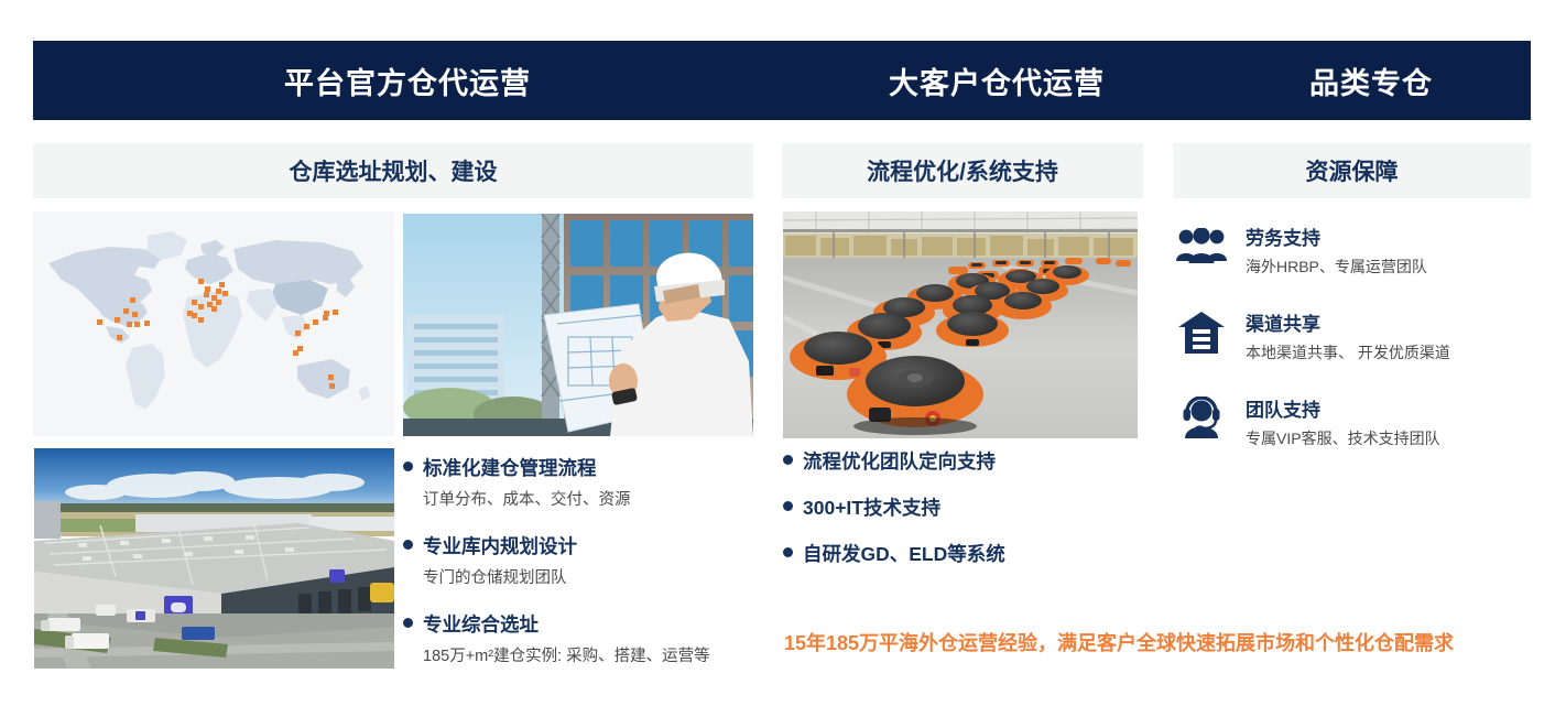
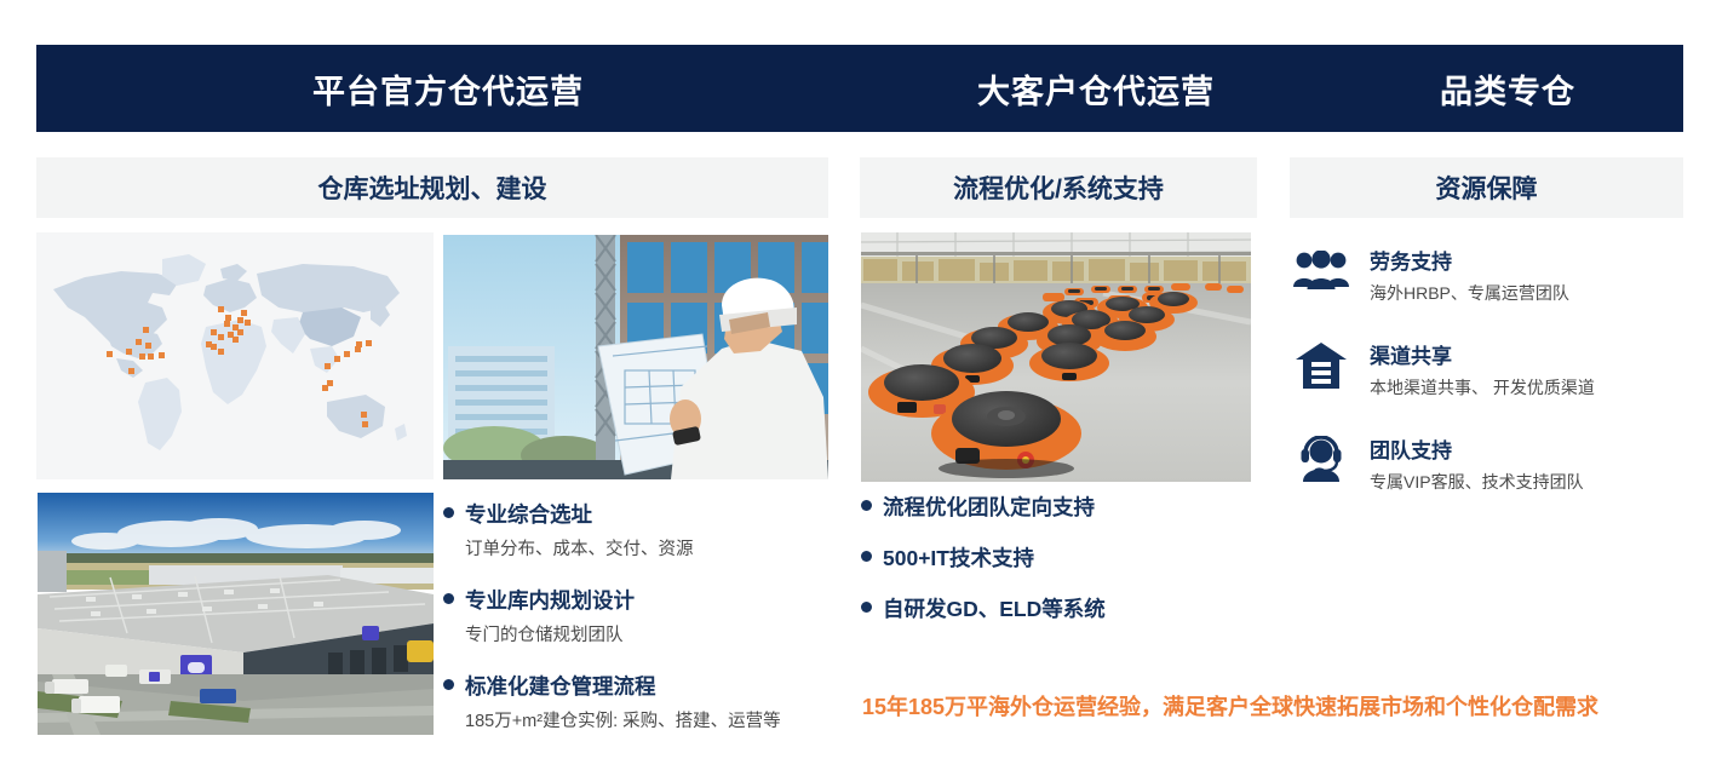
  平台官方仓代运营
  大客户仓代运营
  品类专仓
  仓库选址规划、建设
  流程优化/系统支持
  资源保障
- 标准化建仓管理流程
+ 专业综合选址
  订单分布、成本、交付、资源
  专业库内规划设计
  专门的仓储规划团队
- 专业综合选址
+ 标准化建仓管理流程
  185万+m²建仓实例: 采购、搭建、运营等
  流程优化团队定向支持
- 300+IT技术支持
+ 500+IT技术支持
  自研发GD、ELD等系统
  劳务支持
  海外HRBP、专属运营团队
  渠道共享
  本地渠道共事、 开发优质渠道
  团队支持
  专属VIP客服、技术支持团队
  15年185万平海外仓运营经验，满足客户全球快速拓展市场和个性化仓配需求
